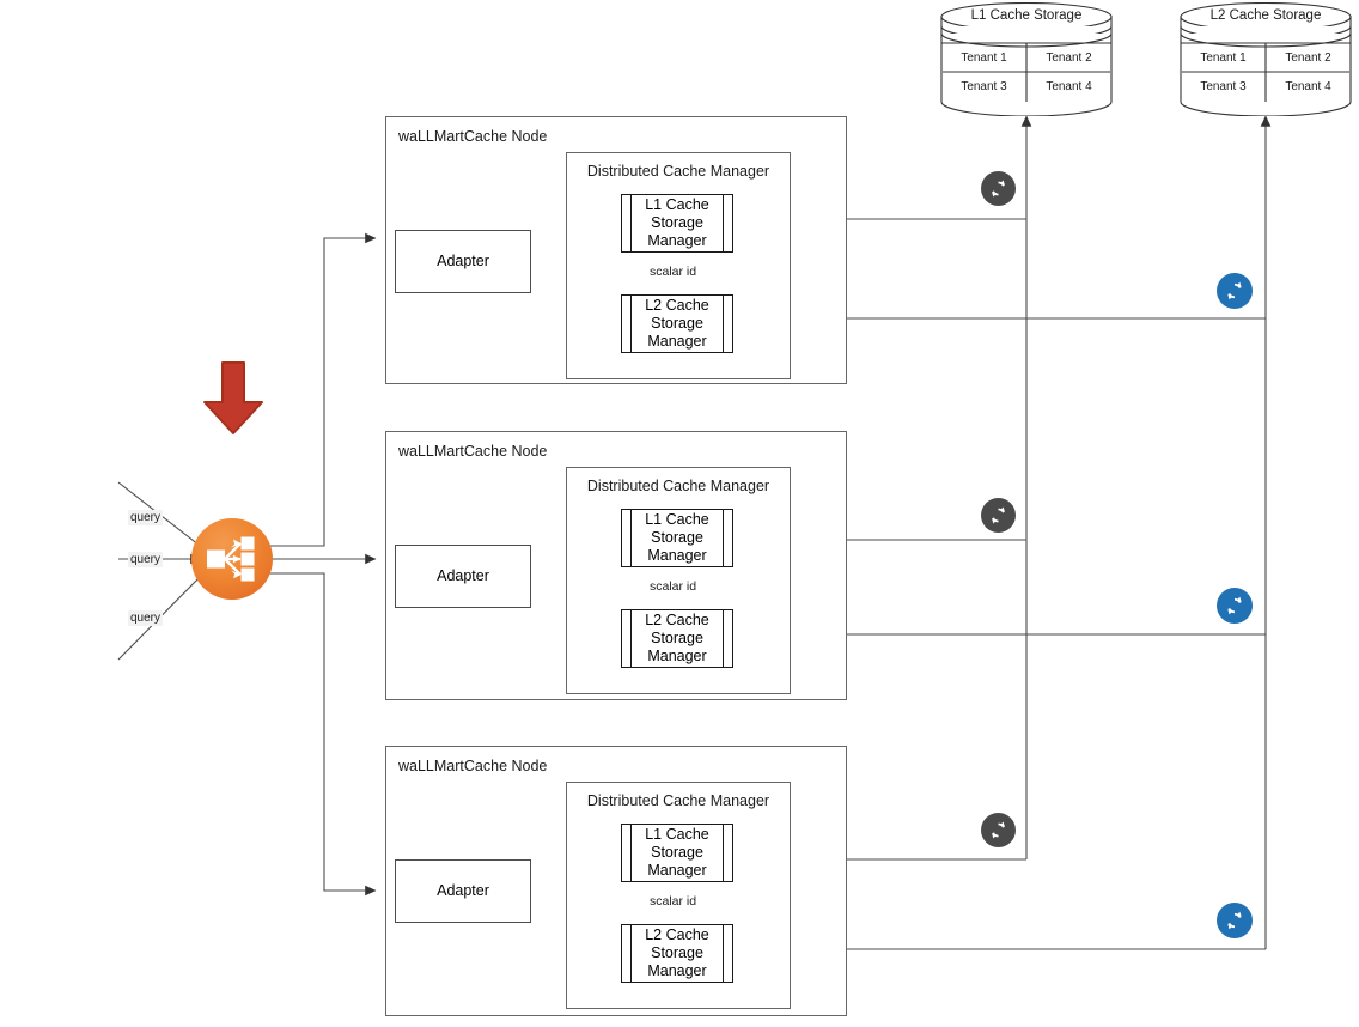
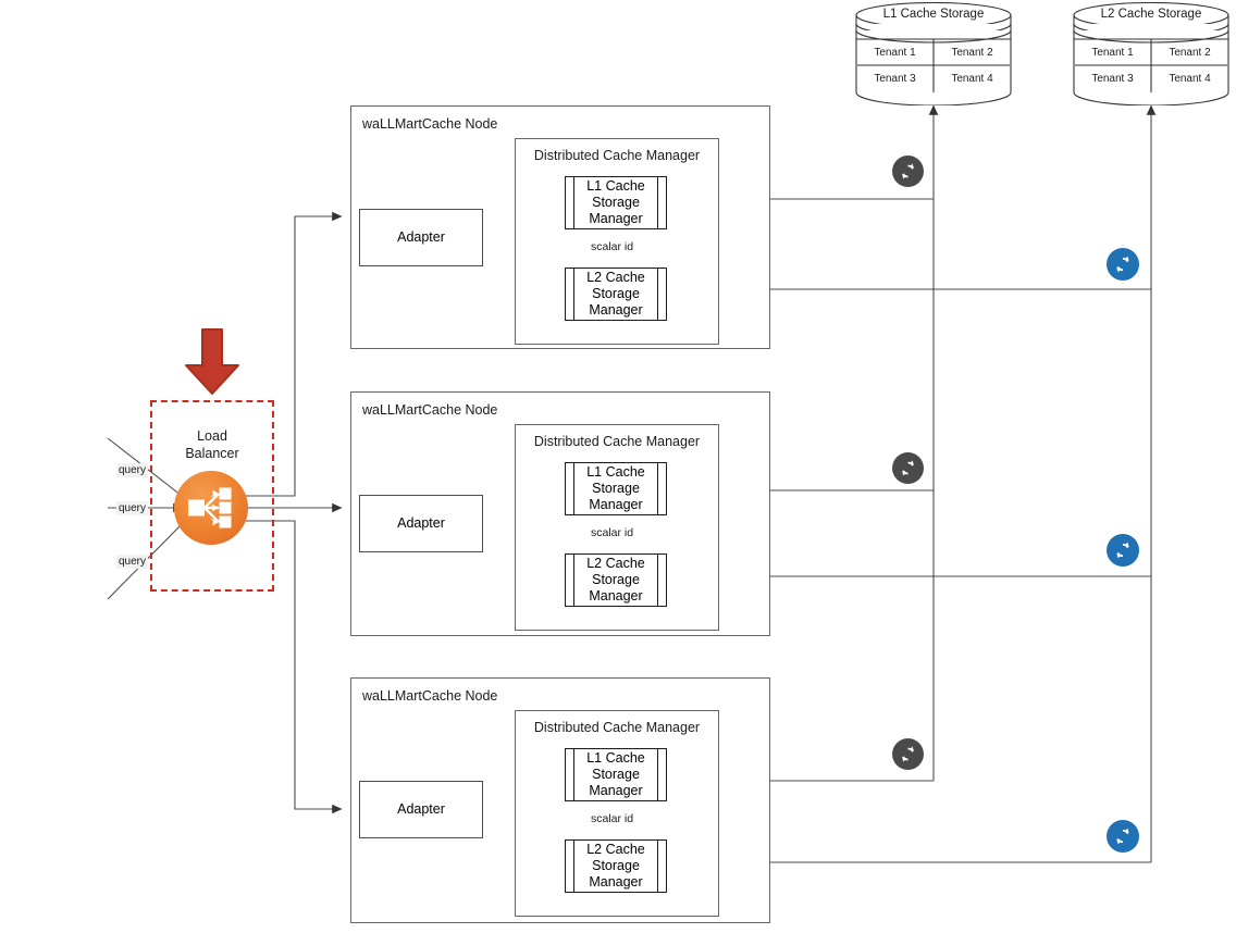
  query
  query
  query
+ Load
+ Balancer
  waLLMartCache Node
  Distributed Cache Manager
  Adapter
  L1 Cache Storage Manager
  scalar id
  L2 Cache Storage Manager
  waLLMartCache Node
  Distributed Cache Manager
  Adapter
  L1 Cache Storage Manager
  scalar id
  L2 Cache Storage Manager
  waLLMartCache Node
  Distributed Cache Manager
  Adapter
  L1 Cache Storage Manager
  scalar id
  L2 Cache Storage Manager
  L1 Cache Storage
  Tenant 1
  Tenant 2
  Tenant 3
  Tenant 4
  L2 Cache Storage
  Tenant 1
  Tenant 2
  Tenant 3
  Tenant 4
